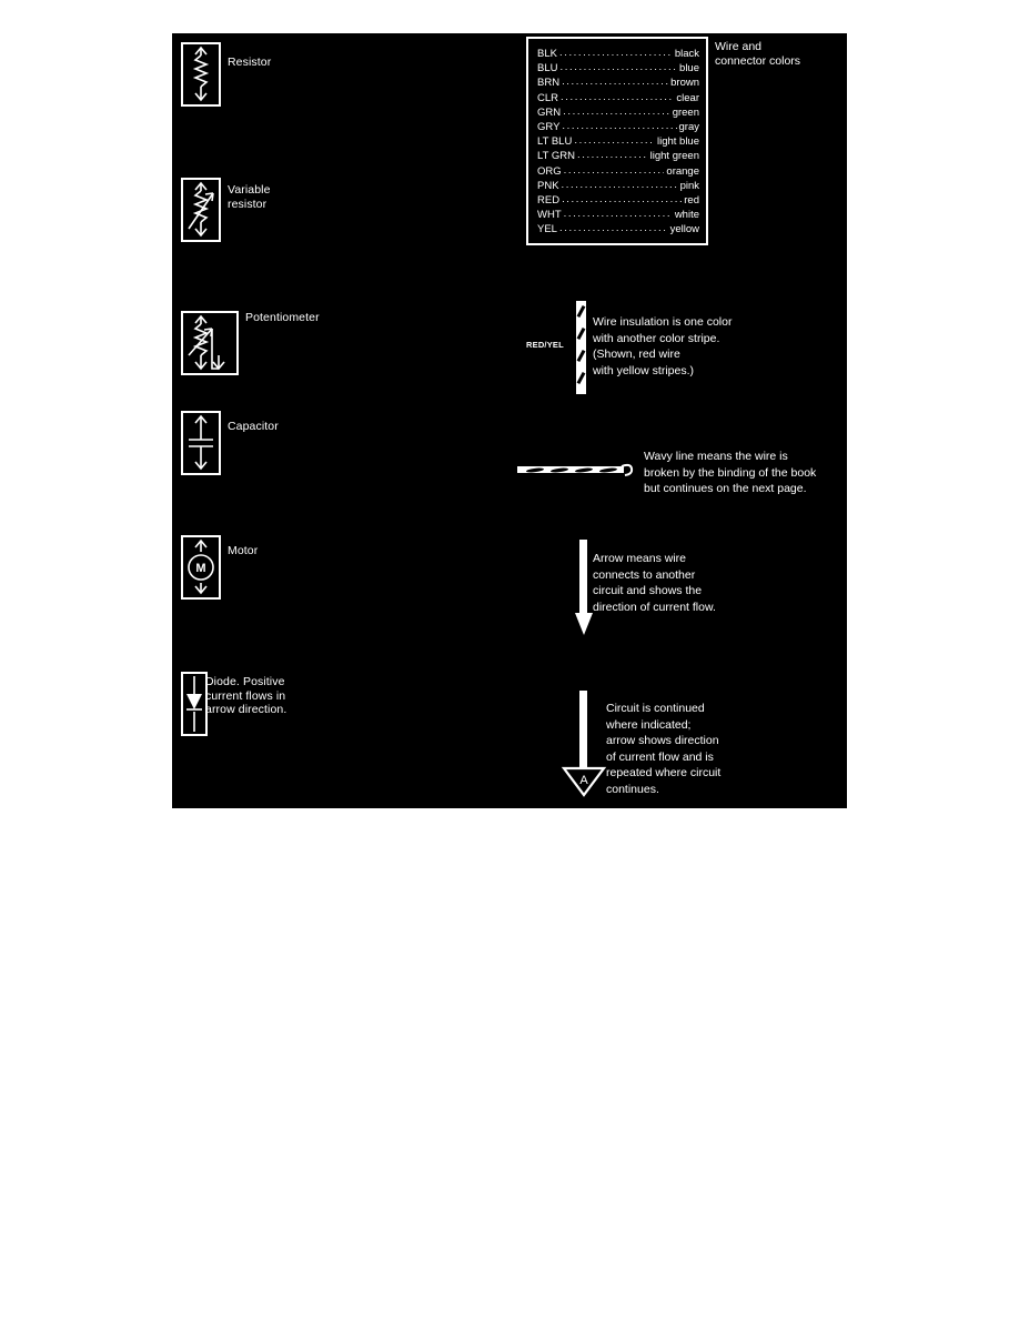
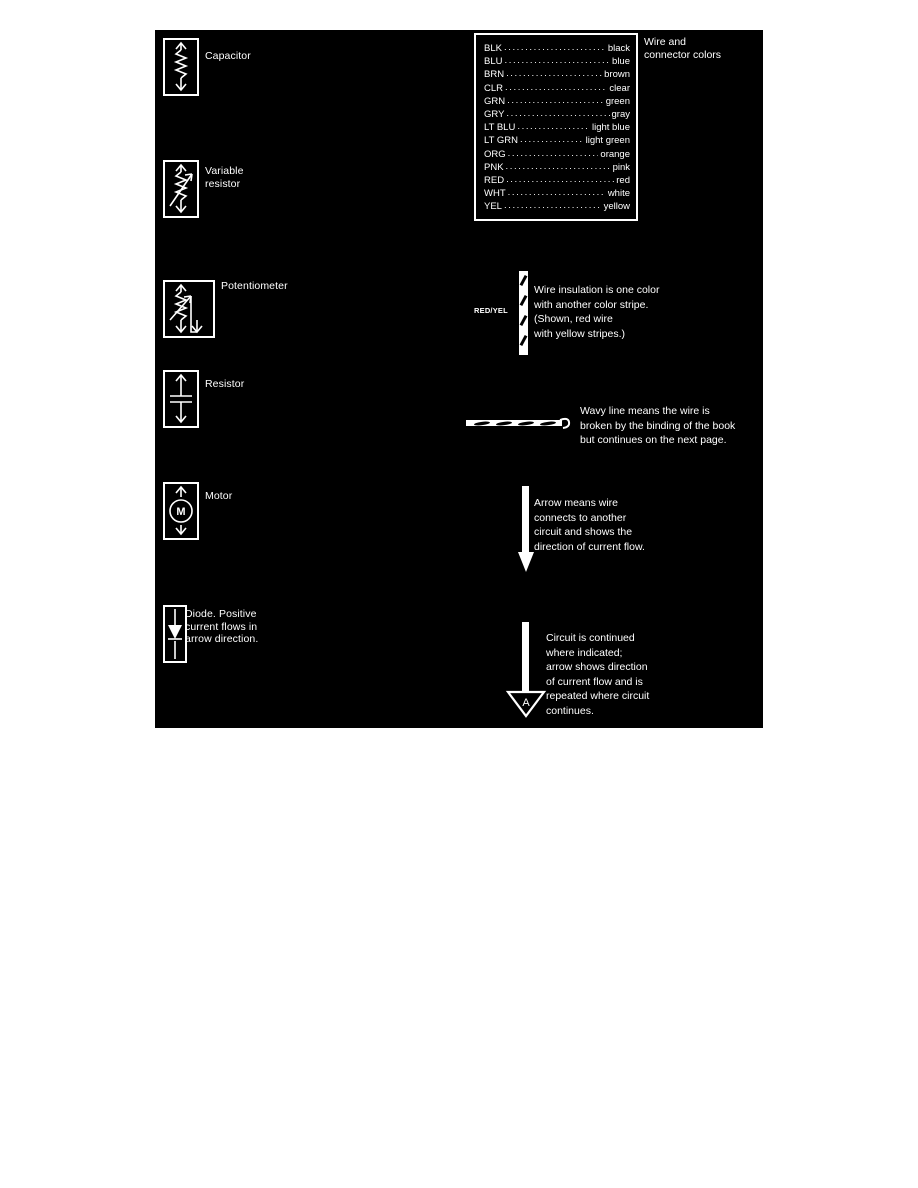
- Resistor
+ Capacitor
  Variable
  resistor
  Potentiometer
- Capacitor
+ Resistor
  M
  Motor
  Diode. Positive
  current flows in
  arrow direction.
  BLK
  black
  BLU
  blue
  BRN
  brown
  CLR
  clear
  GRN
  green
  GRY
  gray
  LT BLU
  light blue
  LT GRN
  light green
  ORG
  orange
  PNK
  pink
  RED
  red
  WHT
  white
  YEL
  yellow
  Wire and connector colors
  RED/YEL
  Wire insulation is one color
  with another color stripe.
  (Shown, red wire
  with yellow stripes.)
  Wavy line means the wire is
  broken by the binding of the book
  but continues on the next page.
  Arrow means wire
  connects to another
  circuit and shows the
  direction of current flow.
  A
  Circuit is continued
  where indicated;
  arrow shows direction
  of current flow and is
  repeated where circuit
  continues.
